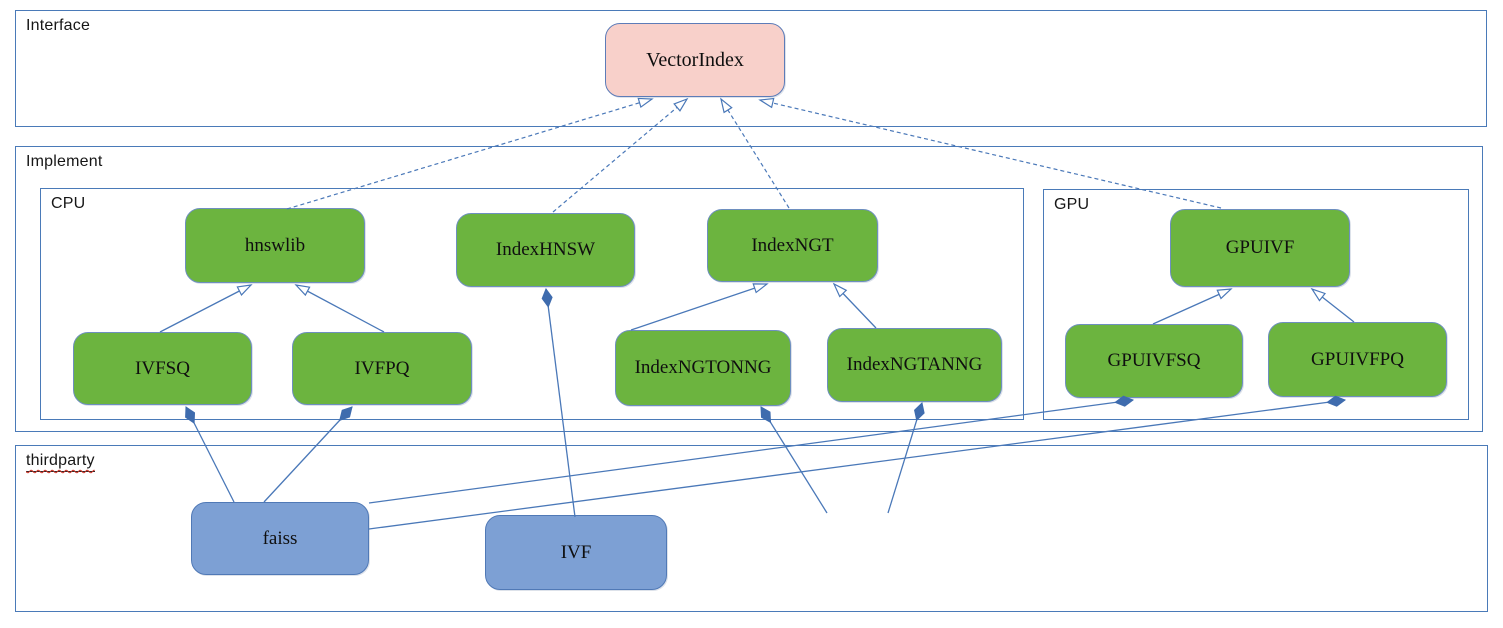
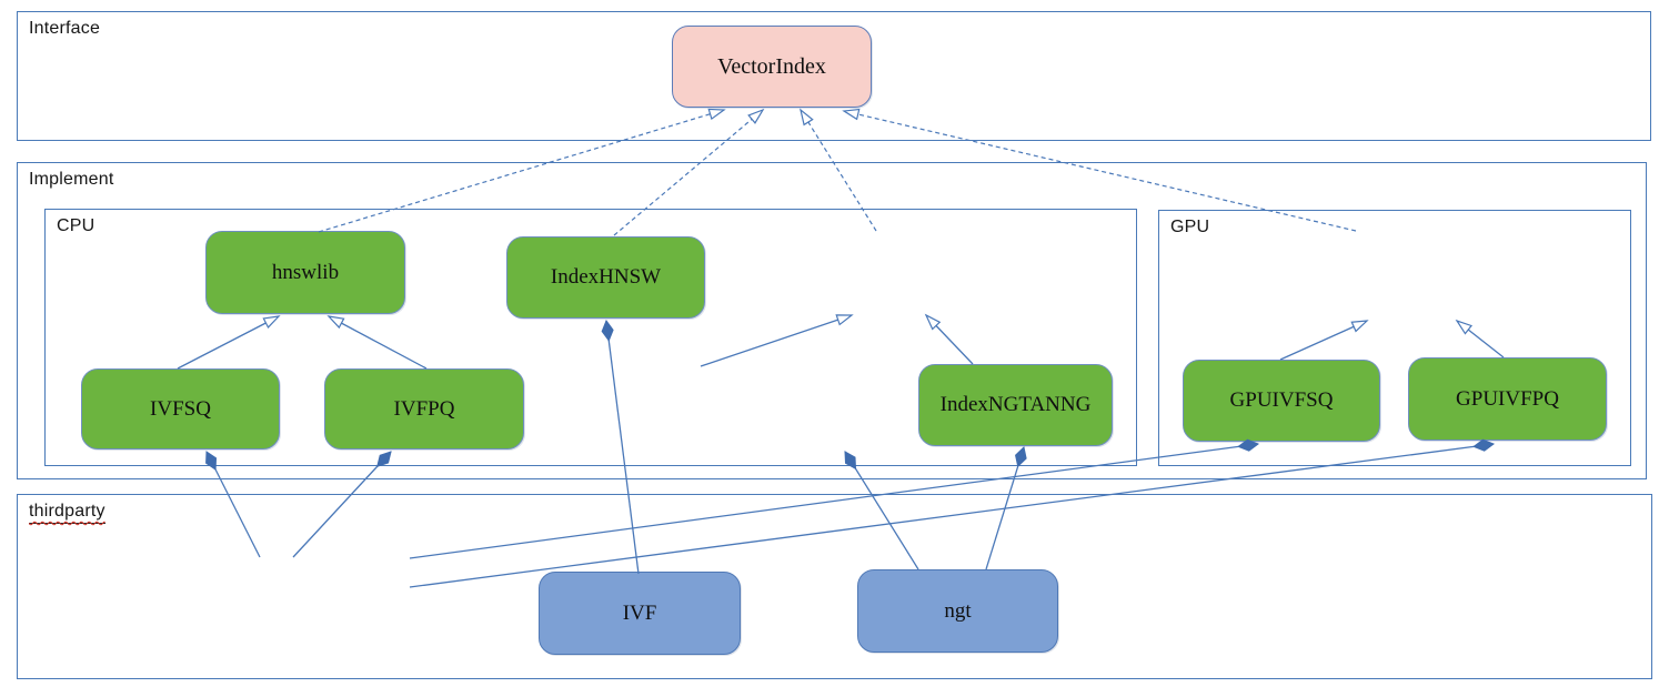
  Interface
  Implement
  CPU
  GPU
  thirdparty
  VectorIndex
  hnswlib
  IndexHNSW
- IndexNGT
  IVFSQ
  IVFPQ
- IndexNGTONNG
  IndexNGTANNG
- GPUIVF
  GPUIVFSQ
  GPUIVFPQ
- faiss
  IVF
+ ngt
